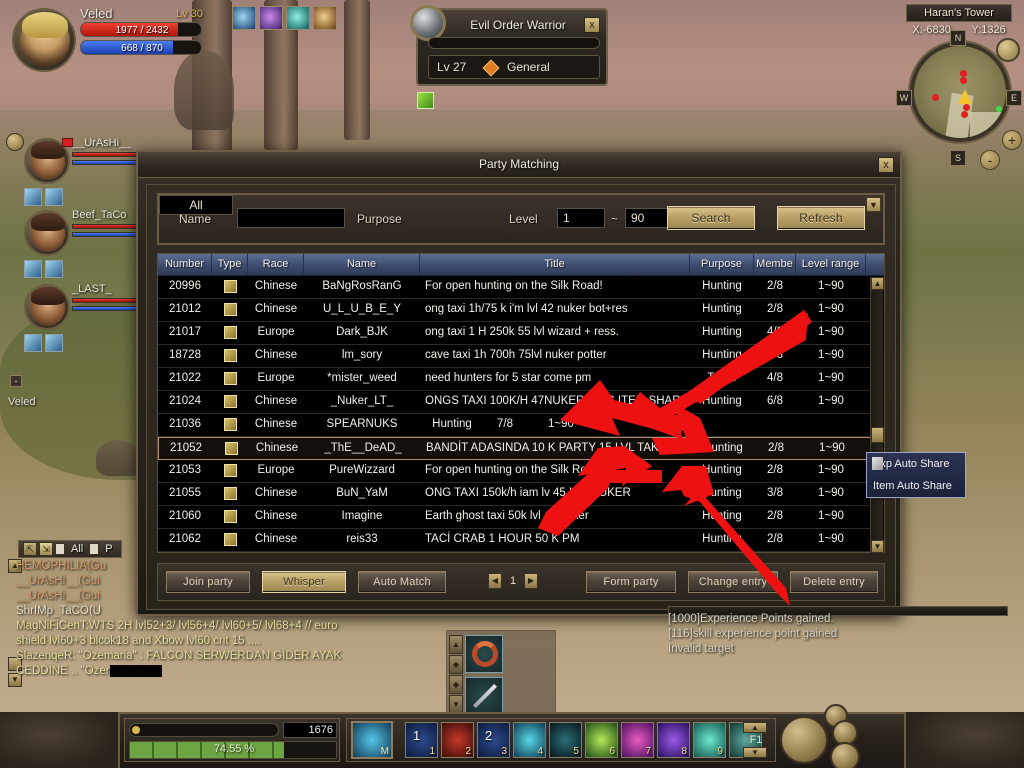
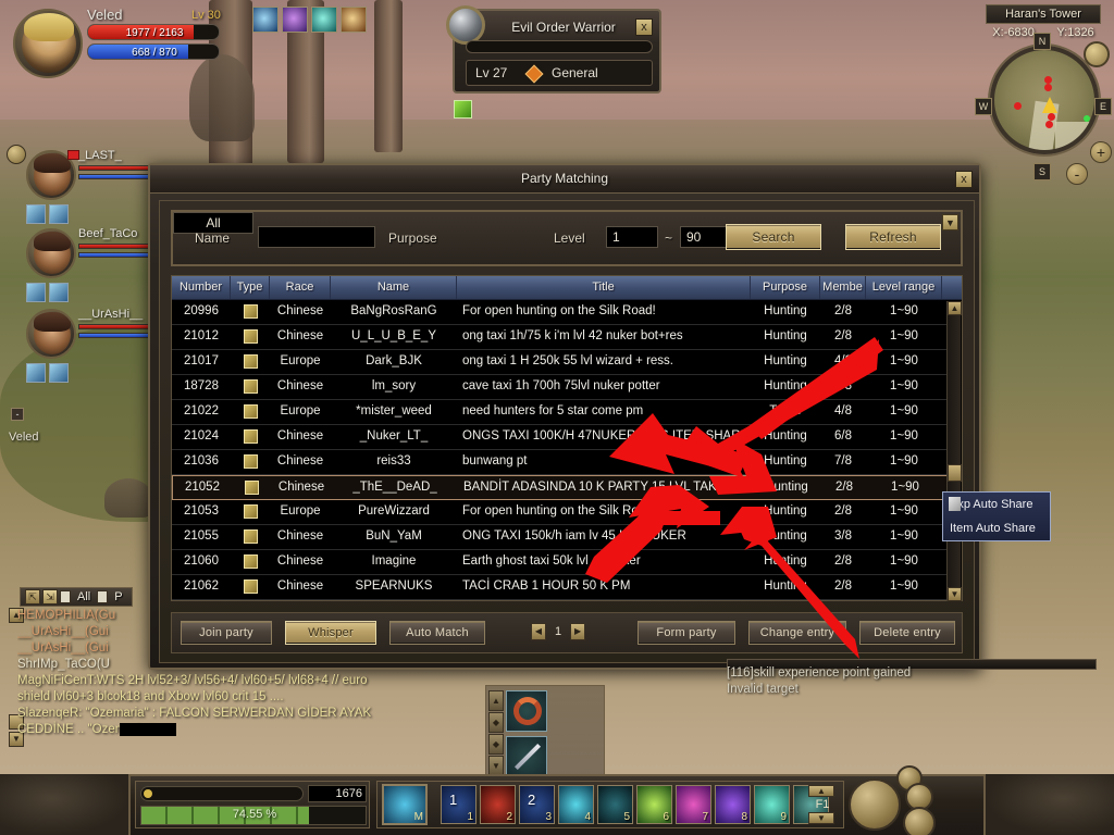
  Veled
  Lv 30
- 1977 / 2432
+ 1977 / 2163
  668 / 870
  Evil Order Warrior
  x
  Lv 27
  General
  Haran's Tower
  X:-6830
  Y:1326
  N
  S
  E
  W
  +
  -
- __UrAsHi__
+ _LAST_
  Beef_TaCo
- _LAST_
+ __UrAsHi__
  -
  Veled
  Party Matching
  x
  Name
  Purpose
  All
  ▼
  Level
  1
  ~
  90
  Search
  Refresh
  Number
  Type
  Race
  Name
  Title
  Purpose
  Membe
  Level range
  20996
  Chinese
  BaNgRosRanG
  For open hunting on the Silk Road!
  Hunting
  2/8
  1~90
  21012
  Chinese
  U_L_U_B_E_Y
  ong taxi 1h/75 k i'm lvl 42 nuker bot+res
  Hunting
  2/8
  1~90
  21017
  Europe
  Dark_BJK
  ong taxi 1 H 250k 55 lvl wizard + ress.
  Hunting
  1~90
  18728
  Chinese
  lm_sory
  cave taxi 1h 700h 75lvl nuker potter
  Hunting
  1~90
  21022
  Europe
  *mister_weed
  need hunters for 5 star come pm
  4/8
  1~90
  21024
  Chinese
  _Nuker_LT_
  ONGS TAXI 100K/H 47NUKE ITE SHA
  Hunting
  6/8
  1~90
  21036
  Chinese
- SPEARNUKS
+ reis33
+ bunwang pt
  Hunting
  7/8
  1~90
  21052
  Chinese
  _ThE__DeAD_
  BANDİT ADASINDA 10 K PARTYL TAK
  unting
  2/8
  1~90
  21053
  Europe
  PureWizzard
  For open hunting on the Silk R
  unting
  2/8
  1~90
  21055
  Chinese
  BuN_YaM
  ONG TAXI 150k/h iam lv 45UKER
  nting
  3/8
  1~90
  21060
  Chinese
  Imagine
  Earth ghost taxi 50k lvler
  Hting
  2/8
  1~90
  21062
  Chinese
- reis33
+ SPEARNUKS
  TACİ CRAB 1 HOUR 50 K PM
  Hunti
  2/8
  1~90
  ▲
  ▼
  Join party
  Whisper
  Auto Match
  ◀
  1
  ▶
  Form party
  Change entry
  Delete entry
  xp Auto Share
  Item Auto Share
  ⇱
  ⇲
  All
  P
  ▲
  ▼
  HEMOPHILIA(Gu
  __UrAsHi__(Gui
  __UrAsHi__(Gui
  ShrIMp_TaCO(U
  MagNiFiCenT:WTS 2H lvl52+3/ lvl56+4/ lvl60+5/ lvl68+4 // euro
  shield lvl60+3 blcok18 and Xbow lvl60 crit 15 ....
  SlazenqeR: "Ozemaria" : FALCON SERWERDAN GİDER AYAK
- [1000]Experience Points gained.
  [116]skill experience point gained
  Invalid target
  ▲
  ◆
  ◆
  ▼
  1676
  74.55 %
  M
  1
  1
  2
  2
  3
  4
  5
  6
  7
  8
  9
  ▲
  F1
  ▼
